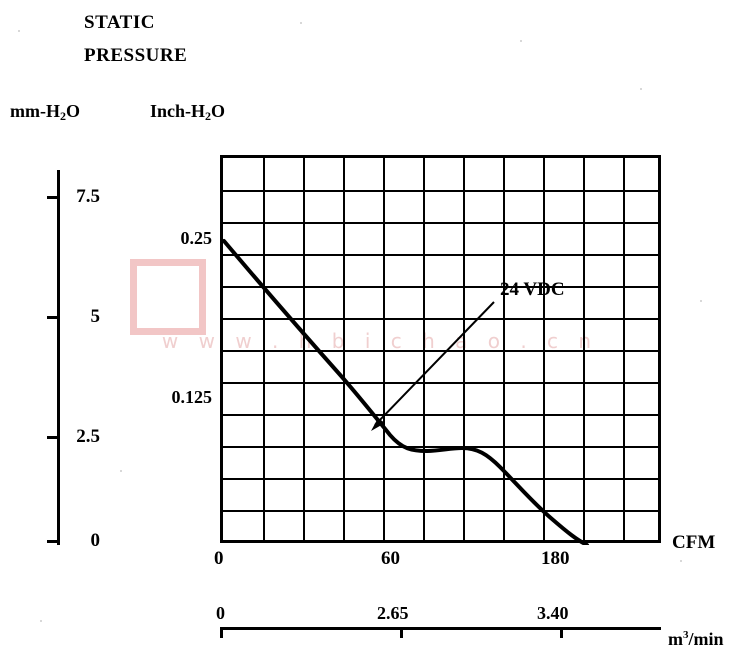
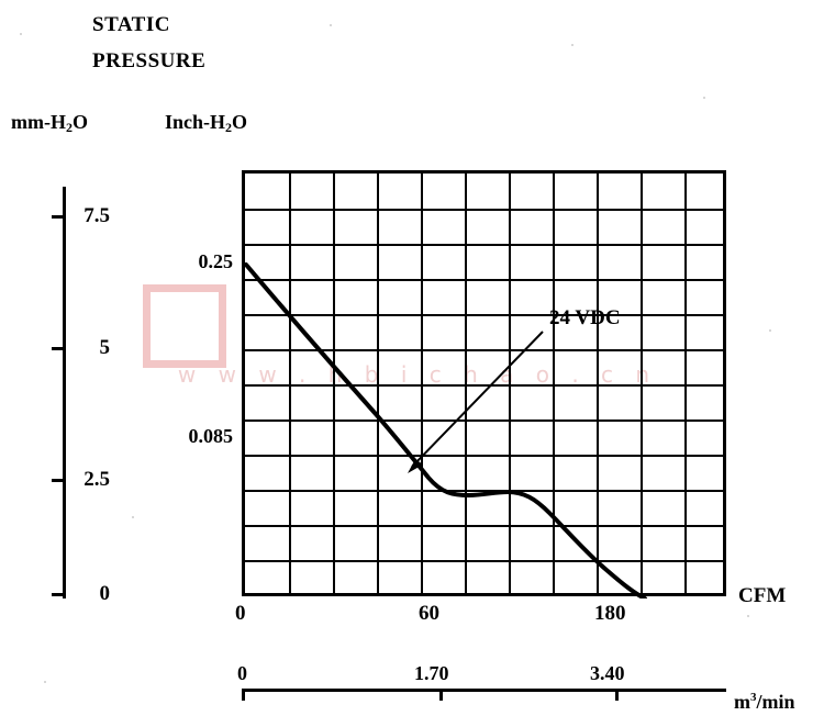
  STATIC
  PRESSURE
  mm-H2O
  Inch-H2O
  w w w . b i c h o . c n
  7.5
  5
  2.5
  0
  0.25
- 0.125
+ 0.085
  24 VDC
  0
  60
  180
  CFM
  0
- 2.65
+ 1.70
  3.40
  m3/min
